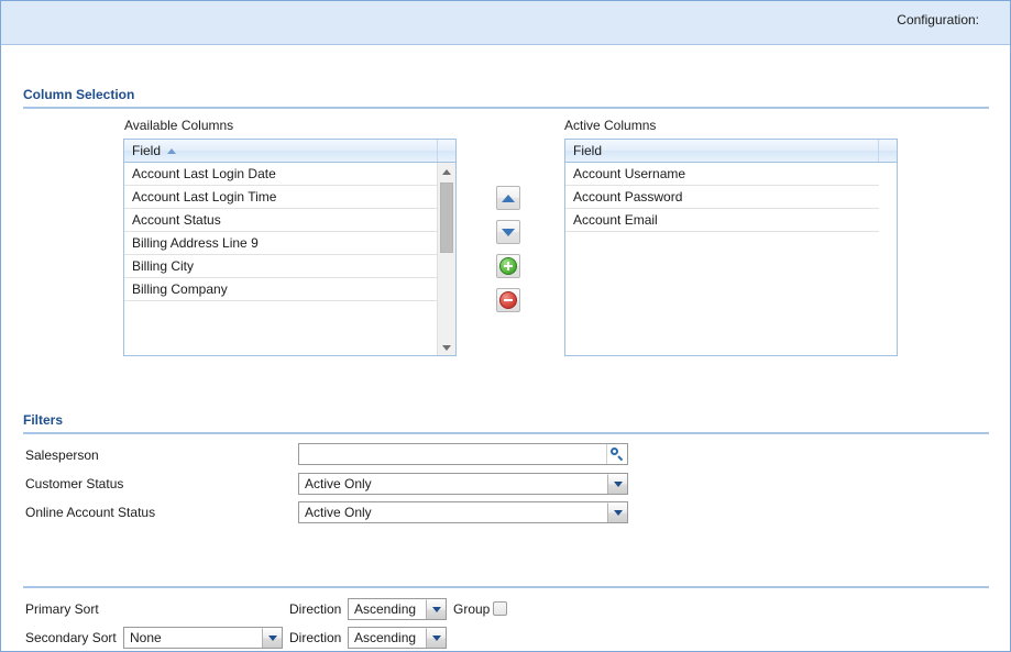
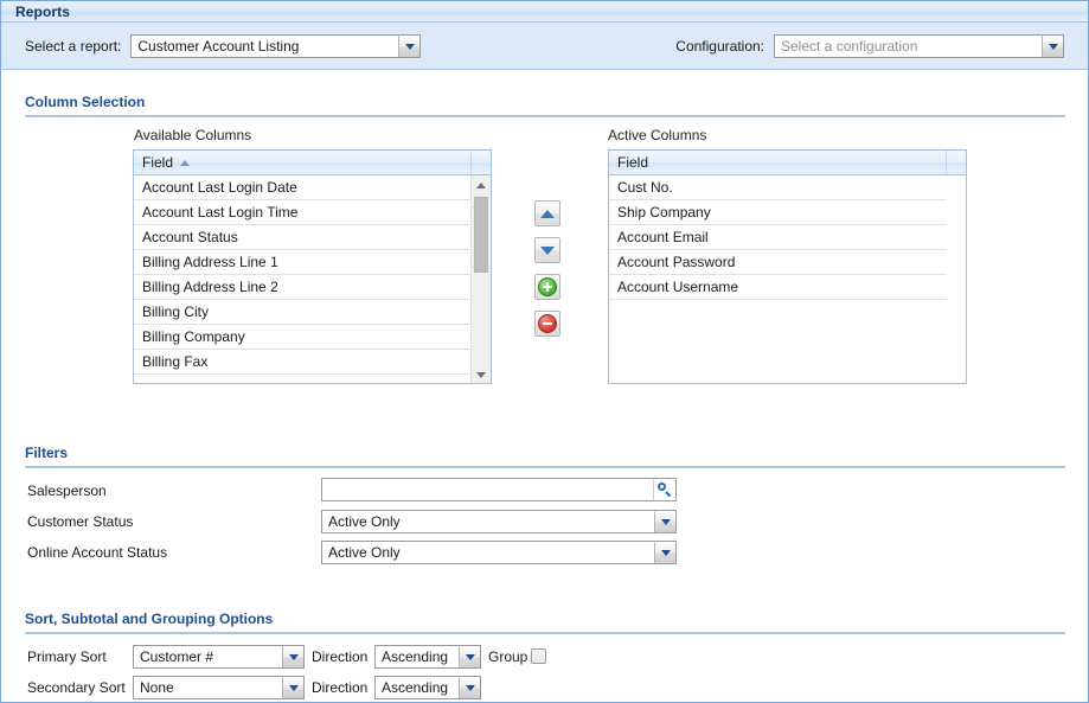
+ Reports
+ Select a report:
+ Customer Account Listing
  Configuration:
+ Select a configuration
  Column Selection
  Available Columns
  Active Columns
  Field
  Account Last Login Date
  Account Last Login Time
  Account Status
+ Billing Address Line 1
- Billing Address Line 9
+ Billing Address Line 2
  Billing City
  Billing Company
+ Billing Fax
  Field
+ Cust No.
+ Ship Company
- Account Username
+ Account Email
  Account Password
- Account Email
+ Account Username
  Filters
  Salesperson
  Customer Status
  Active Only
  Online Account Status
  Active Only
+ Sort, Subtotal and Grouping Options
  Primary Sort
+ Customer #
  Direction
  Ascending
  Group
  Secondary Sort
  None
  Direction
  Ascending
